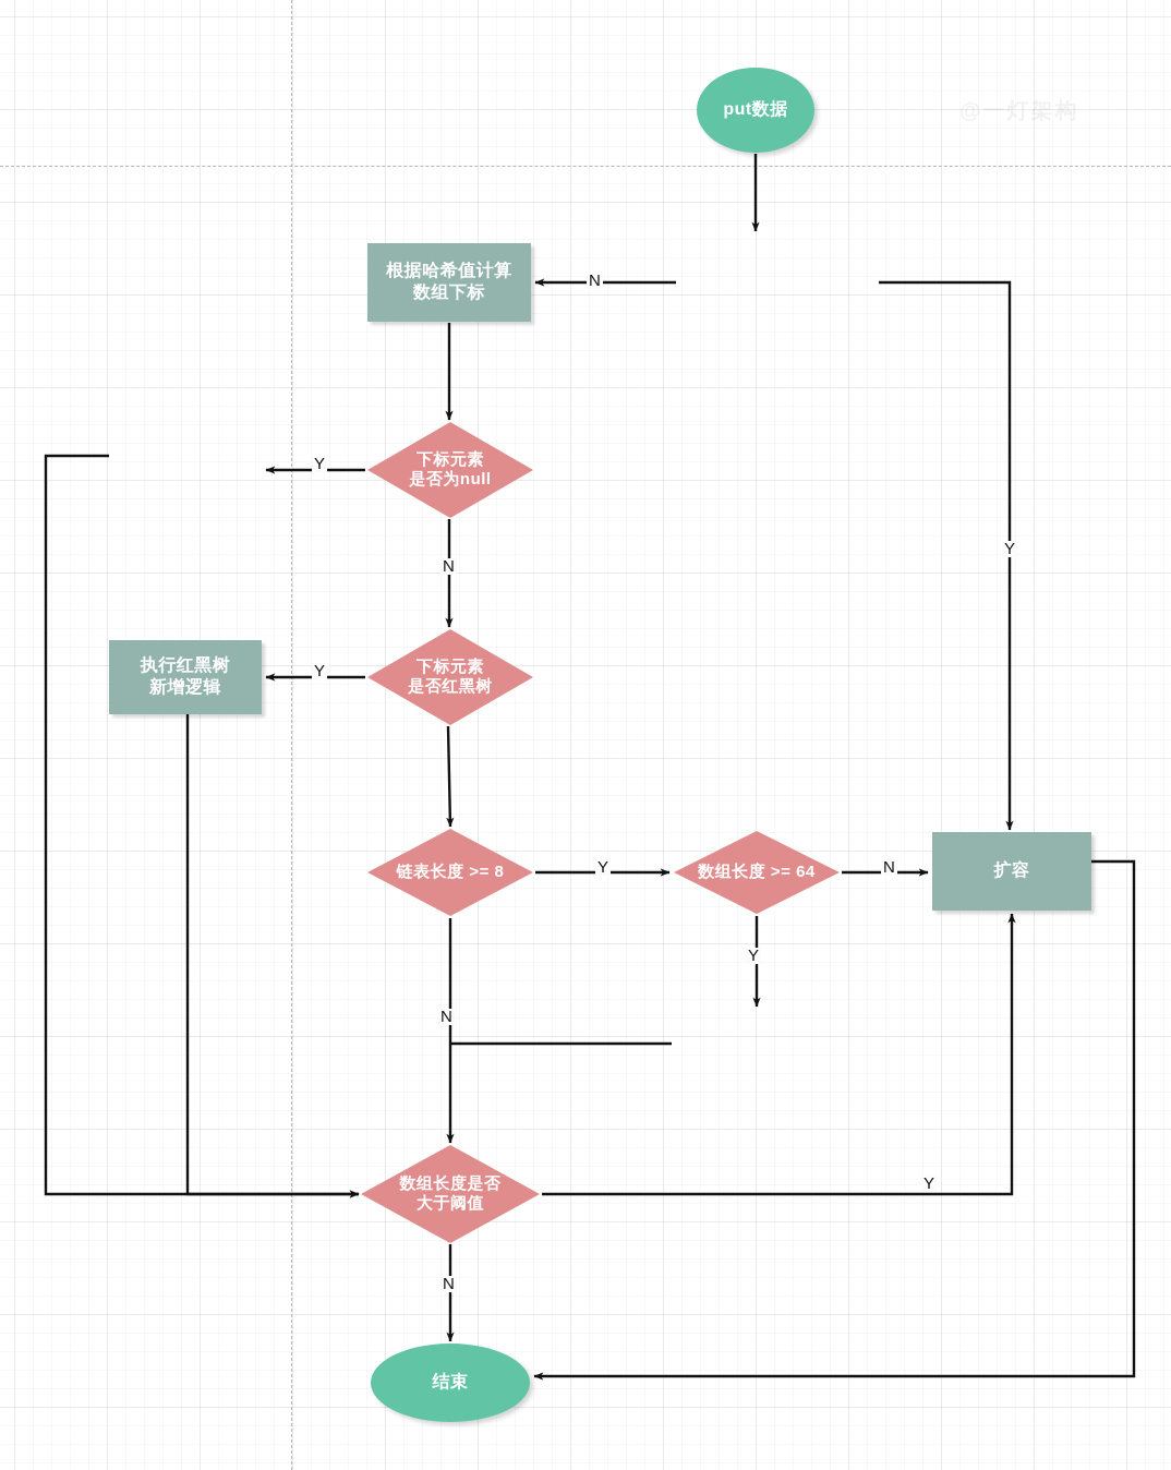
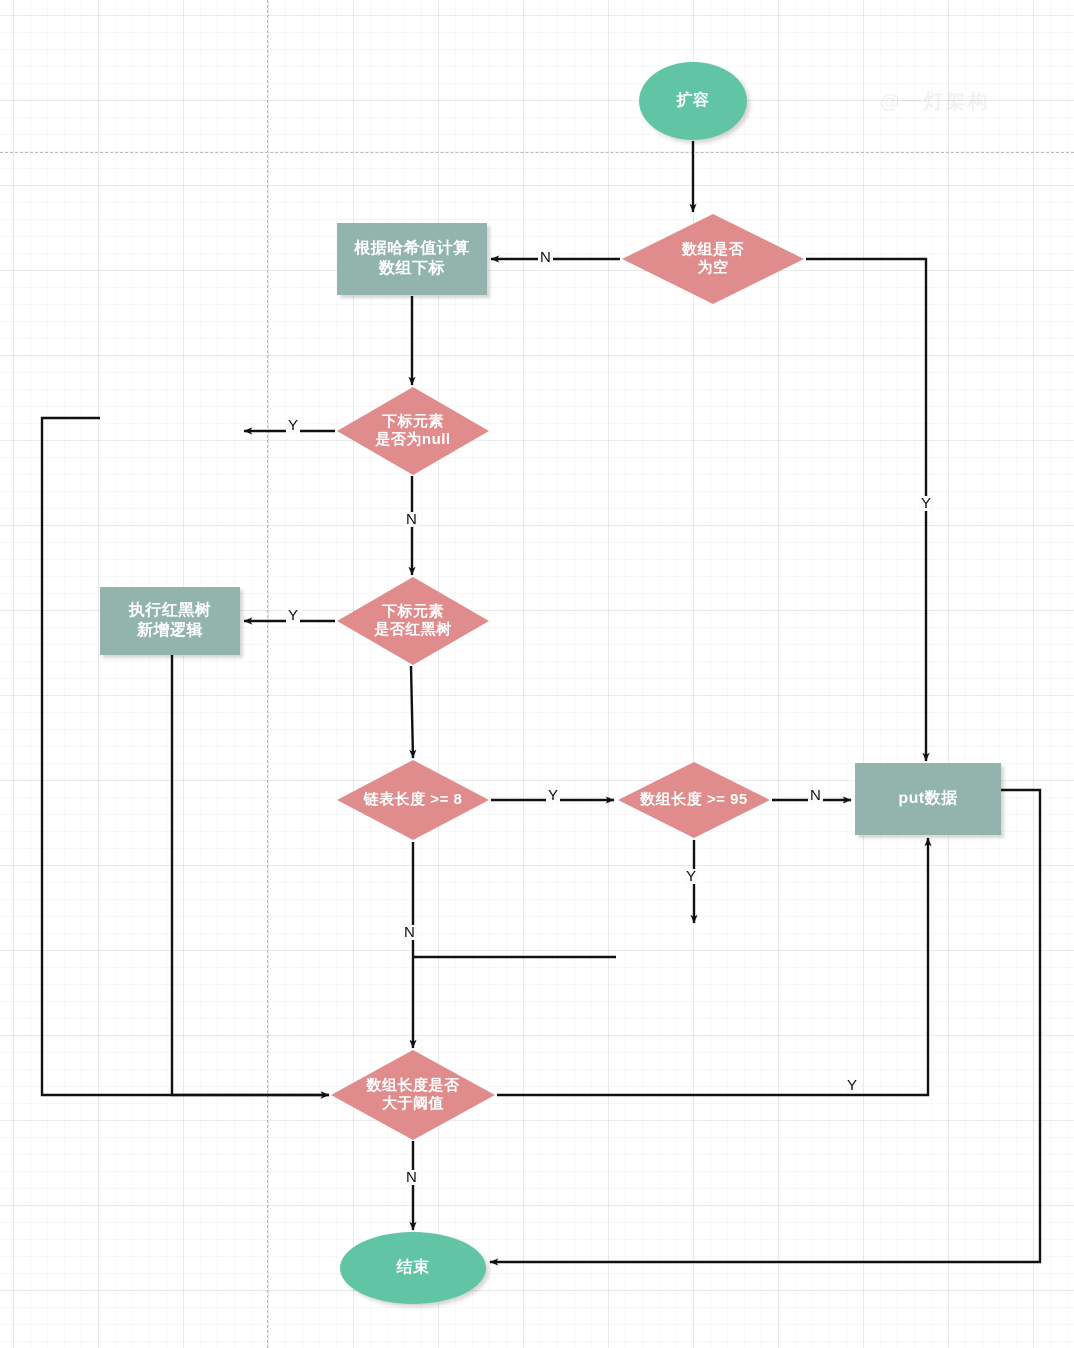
  @一灯架构
- put数据
+ 扩容
+ 数组是否
+ 为空
  根据哈希值计算
  数组下标
- 扩容
+ put数据
  下标元素
  是否为null
  下标元素
  是否红黑树
  执行红黑树
  新增逻辑
  链表长度 >= 8
- 数组长度 >= 64
+ 数组长度 >= 95
  数组长度是否
  大于阈值
  结束
  N
  Y
  Y
  N
  Y
  Y
  N
  N
  Y
  Y
  N
